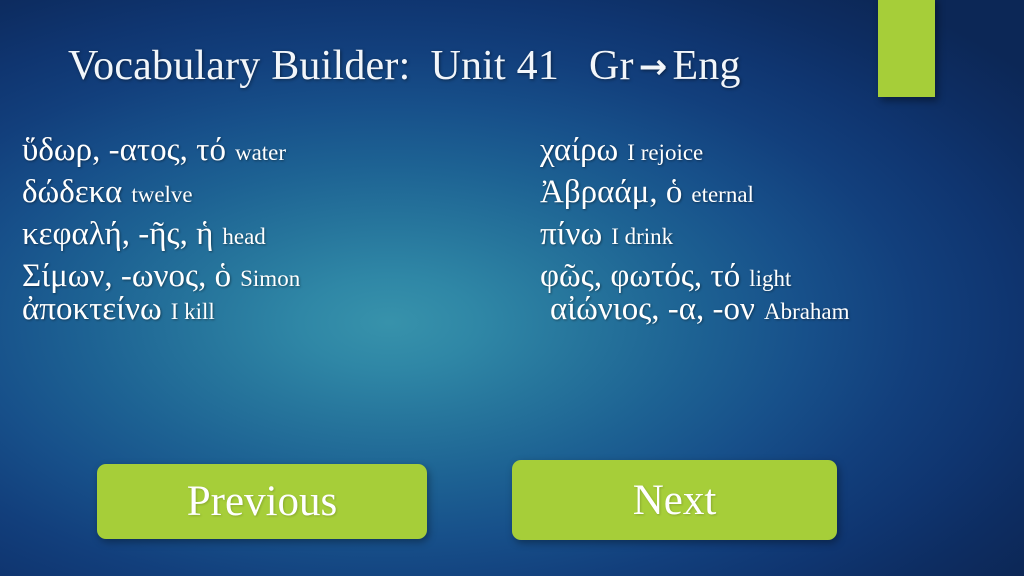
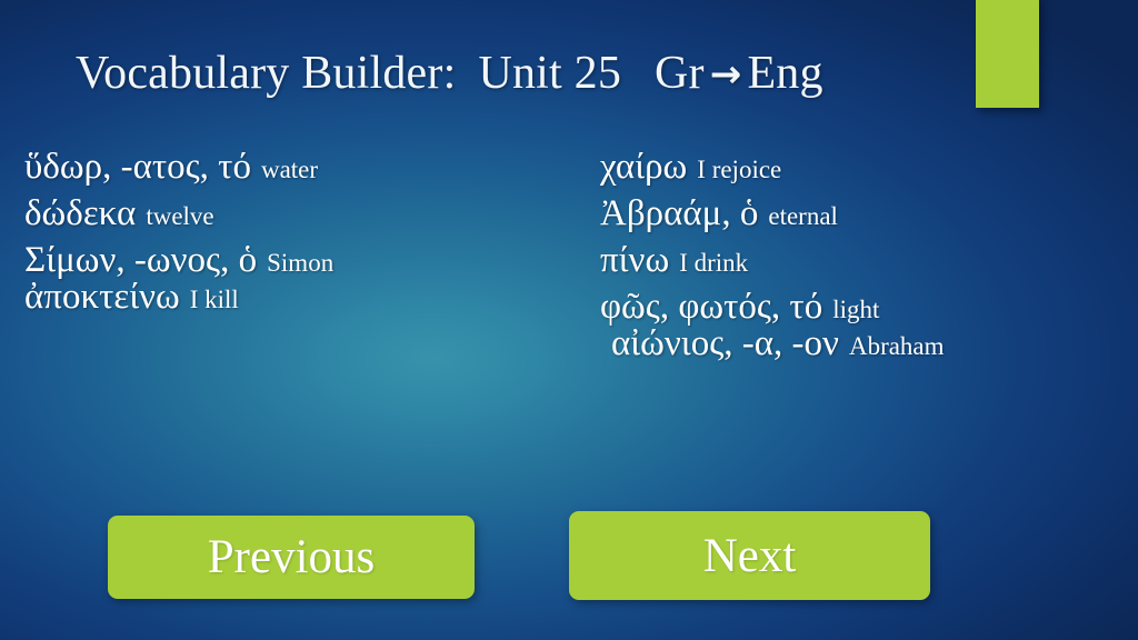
- Vocabulary Builder: Unit 41 Gr → Eng
+ Vocabulary Builder: Unit 25 Gr → Eng
  ὕδωρ, -ατος, τό water
  δώδεκα twelve
- κεφαλή, -ῆς, ἡ head
  Σίμων, -ωνος, ὁ Simon
  ἀποκτείνω I kill
  χαίρω I rejoice
  Ἀβραάμ, ὁ eternal
  πίνω I drink
  φῶς, φωτός, τό light
  αἰώνιος, -α, -ον Abraham
  Previous
  Next
